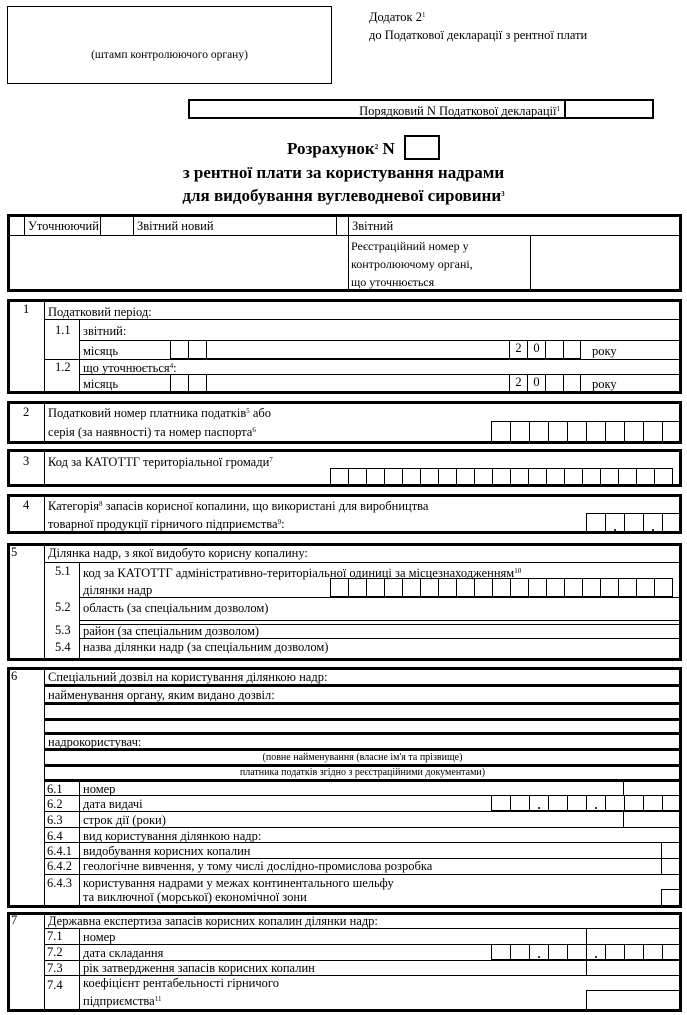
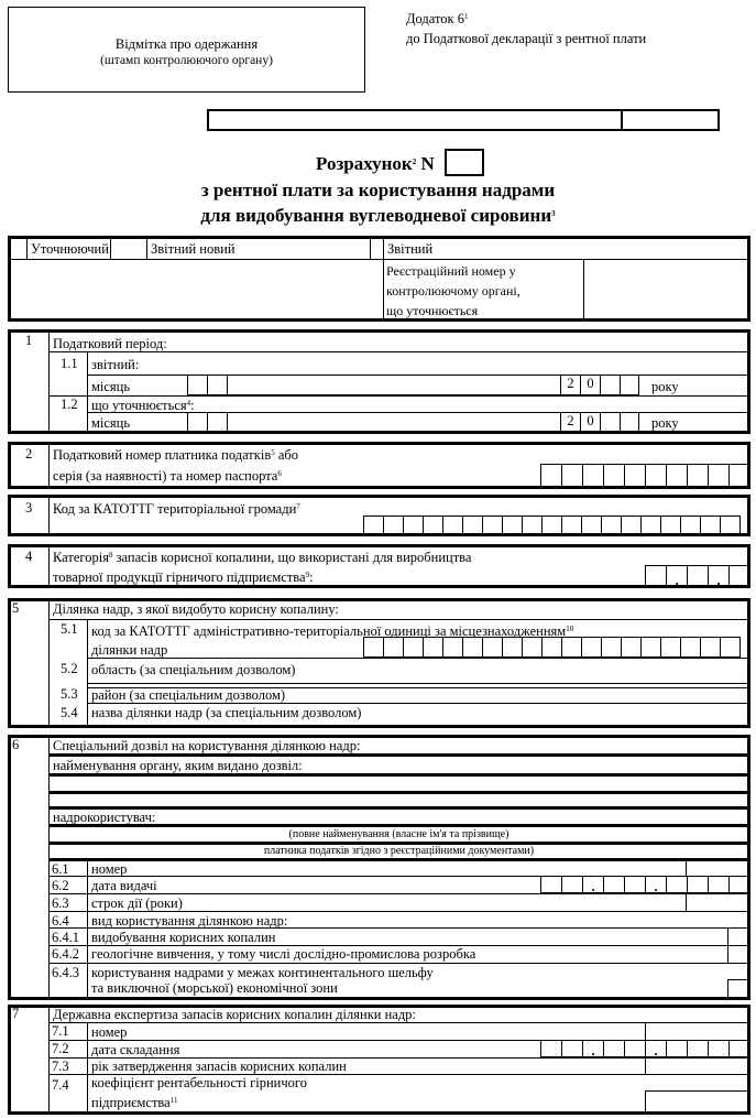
+ Відмітка про одержання
  (штамп контролюючого органу)
- Додаток 21
+ Додаток 61
  до Податкової декларації з рентної плати
- Порядковий N Податкової декларації1
  Розрахунок2 N
  з рентної плати за користування надрами
  для видобування вуглеводневої сировини3
  Уточнюючий
  Звітний новий
  Звітний
  Реєстраційний номер у
  контролюючому органі,
  що уточнюється
  1
  Податковий період:
  1.1
  звітний:
  місяць
  2
  0
  року
  1.2
  що уточнюється4:
  місяць
  2
  0
  року
  2
  Податковий номер платника податків5 або
  серія (за наявності) та номер паспорта6
  3
  Код за КАТОТТГ територіальної громади7
  4
  Категорія8 запасів корисної копалини, що використані для виробництва
  товарної продукції гірничого підприємства9:
  5
  Ділянка надр, з якої видобуто корисну копалину:
  5.1
  код за КАТОТТГ адміністративно-територіальної одиниці за місцезнаходженням10
  ділянки надр
  5.2
  область (за спеціальним дозволом)
  5.3
  район (за спеціальним дозволом)
  5.4
  назва ділянки надр (за спеціальним дозволом)
  6
  Спеціальний дозвіл на користування ділянкою надр:
  найменування органу, яким видано дозвіл:
  надрокористувач:
  (повне найменування (власне ім'я та прізвище)
  платника податків згідно з реєстраційними документами)
  6.1
  номер
  6.2
  дата видачі
  6.3
  строк дії (роки)
  6.4
  вид користування ділянкою надр:
  6.4.1
  видобування корисних копалин
  6.4.2
  геологічне вивчення, у тому числі дослідно-промислова розробка
  6.4.3
  користування надрами у межах континентального шельфу
  та виключної (морської) економічної зони
  7
  Державна експертиза запасів корисних копалин ділянки надр:
  7.1
  номер
  7.2
  дата складання
  7.3
  рік затвердження запасів корисних копалин
  7.4
  коефіцієнт рентабельності гірничого
  підприємства11
